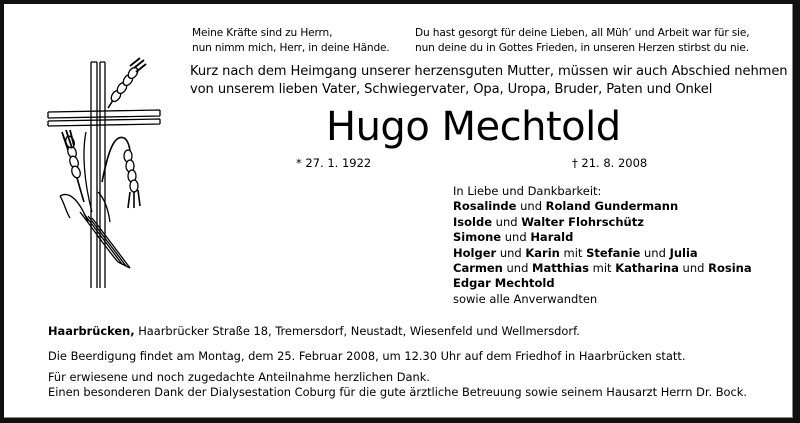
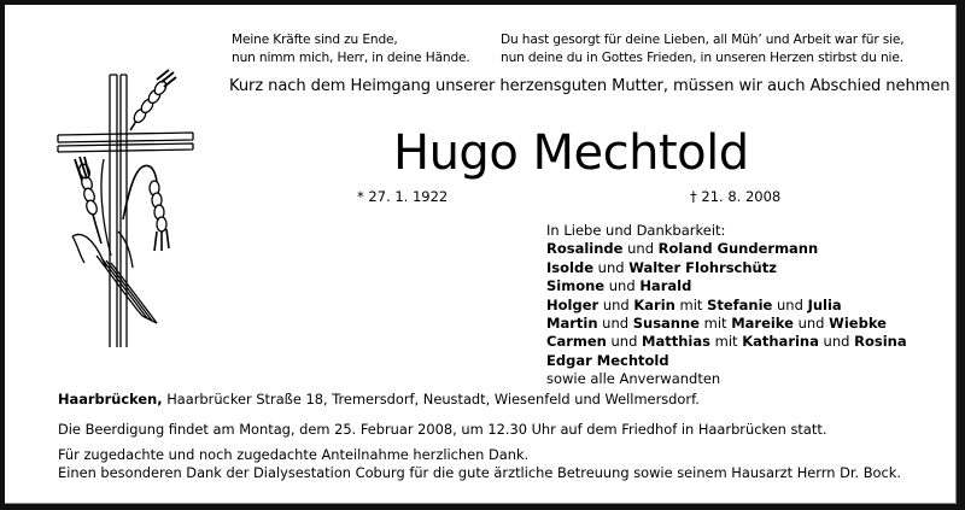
- Meine Kräfte sind zu Herrn,
+ Meine Kräfte sind zu Ende,
  nun nimm mich, Herr, in deine Hände.
  Du hast gesorgt für deine Lieben, all Müh’ und Arbeit war für sie,
  nun deine du in Gottes Frieden, in unseren Herzen stirbst du nie.
  Kurz nach dem Heimgang unserer herzensguten Mutter, müssen wir auch Abschied nehmen
- von unserem lieben Vater, Schwiegervater, Opa, Uropa, Bruder, Paten und Onkel
  Hugo Mechtold
  * 27. 1. 1922
  † 21. 8. 2008
  In Liebe und Dankbarkeit:
  Rosalinde und Roland Gundermann
  Isolde und Walter Flohrschütz
  Simone und Harald
  Holger und Karin mit Stefanie und Julia
+ Martin und Susanne mit Mareike und Wiebke
  Carmen und Matthias mit Katharina und Rosina
  Edgar Mechtold
  sowie alle Anverwandten
  Haarbrücken, Haarbrücker Straße 18, Tremersdorf, Neustadt, Wiesenfeld und Wellmersdorf.
  Die Beerdigung findet am Montag, dem 25. Februar 2008, um 12.30 Uhr auf dem Friedhof in Haarbrücken statt.
- Für erwiesene und noch zugedachte Anteilnahme herzlichen Dank.
+ Für zugedachte und noch zugedachte Anteilnahme herzlichen Dank.
  Einen besonderen Dank der Dialysestation Coburg für die gute ärztliche Betreuung sowie seinem Hausarzt Herrn Dr. Bock.
